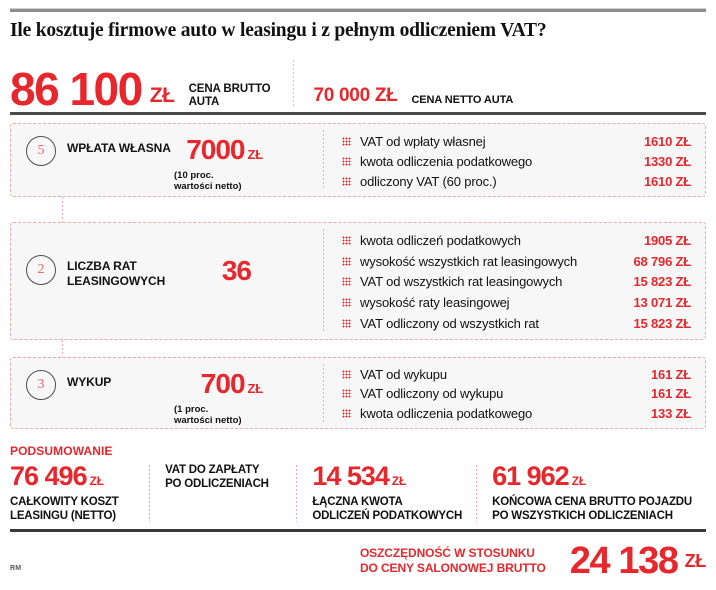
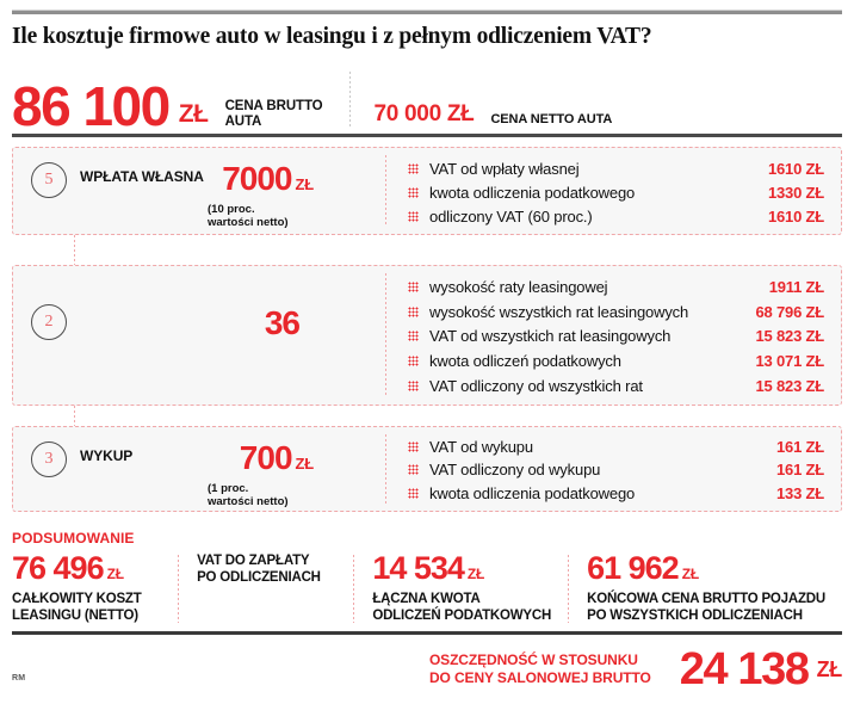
  Ile kosztuje firmowe auto w leasingu i z pełnym odliczeniem VAT?
  86 100
  ZŁ
  CENA BRUTTO
  AUTA
  70 000 ZŁ
  CENA NETTO AUTA
  5
  WPŁATA WŁASNA
  7000 ZŁ
  (10 proc.
  wartości netto)
  VAT od wpłaty własnej
  1610 ZŁ
  kwota odliczenia podatkowego
  1330 ZŁ
  odliczony VAT (60 proc.)
  1610 ZŁ
  2
- LICZBA RAT
- LEASINGOWYCH
  36
- kwota odliczeń podatkowych
+ wysokość raty leasingowej
- 1905 ZŁ
+ 1911 ZŁ
  wysokość wszystkich rat leasingowych
  68 796 ZŁ
  VAT od wszystkich rat leasingowych
  15 823 ZŁ
- wysokość raty leasingowej
+ kwota odliczeń podatkowych
  13 071 ZŁ
  VAT odliczony od wszystkich rat
  15 823 ZŁ
  3
  WYKUP
  700 ZŁ
  (1 proc.
  wartości netto)
  VAT od wykupu
  161 ZŁ
  VAT odliczony od wykupu
  161 ZŁ
  kwota odliczenia podatkowego
  133 ZŁ
  PODSUMOWANIE
  76 496 ZŁ
  CAŁKOWITY KOSZT
  LEASINGU (NETTO)
  VAT DO ZAPŁATY
  PO ODLICZENIACH
  14 534 ZŁ
  ŁĄCZNA KWOTA
  ODLICZEŃ PODATKOWYCH
  61 962 ZŁ
  KOŃCOWA CENA BRUTTO POJAZDU
  PO WSZYSTKICH ODLICZENIACH
  OSZCZĘDNOŚĆ W STOSUNKU
  DO CENY SALONOWEJ BRUTTO
  24 138
  ZŁ
